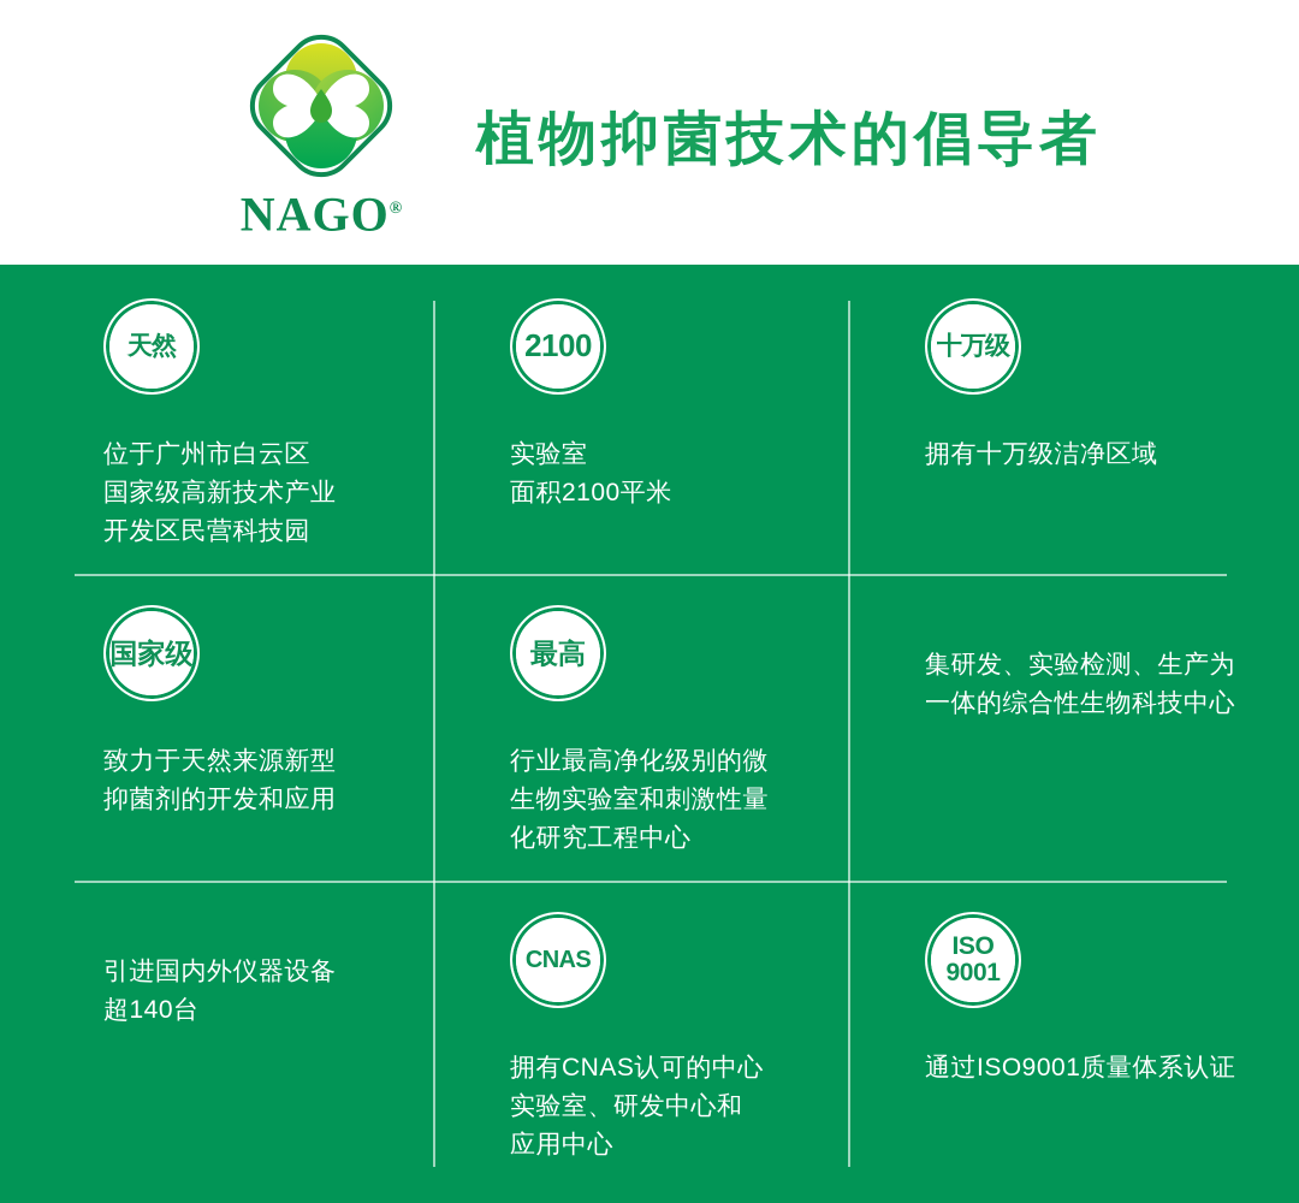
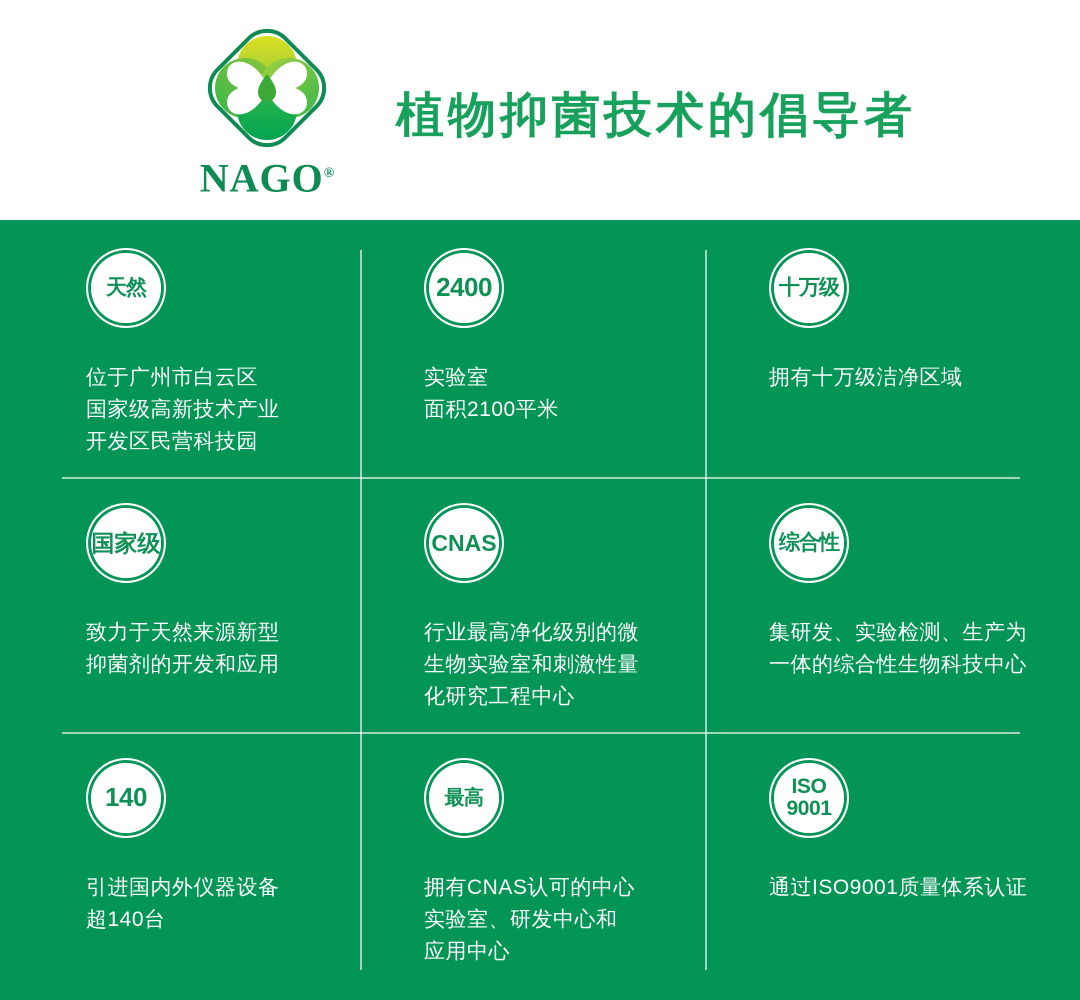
  NAGO®
  植物抑菌技术的倡导者
  天然
  位于广州市白云区
  国家级高新技术产业
  开发区民营科技园
- 2100
+ 2400
  实验室
  面积2100平米
  十万级
  拥有十万级洁净区域
  国家级
  致力于天然来源新型
  抑菌剂的开发和应用
- 最高
+ CNAS
  行业最高净化级别的微
  生物实验室和刺激性量
  化研究工程中心
+ 综合性
  集研发、实验检测、生产为
  一体的综合性生物科技中心
+ 140
  引进国内外仪器设备
  超140台
- CNAS
+ 最高
  拥有CNAS认可的中心
  实验室、研发中心和
  应用中心
  ISO
  9001
  通过ISO9001质量体系认证
